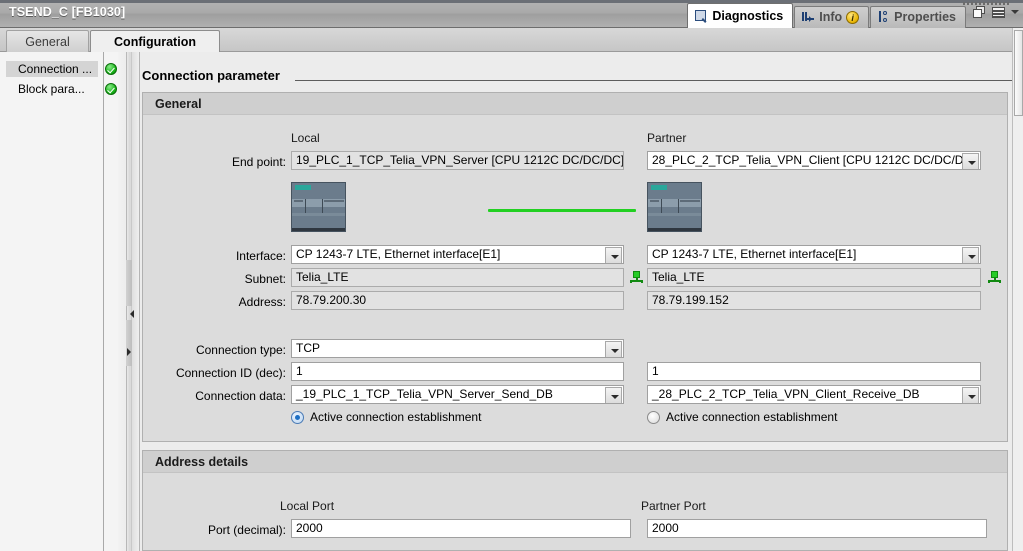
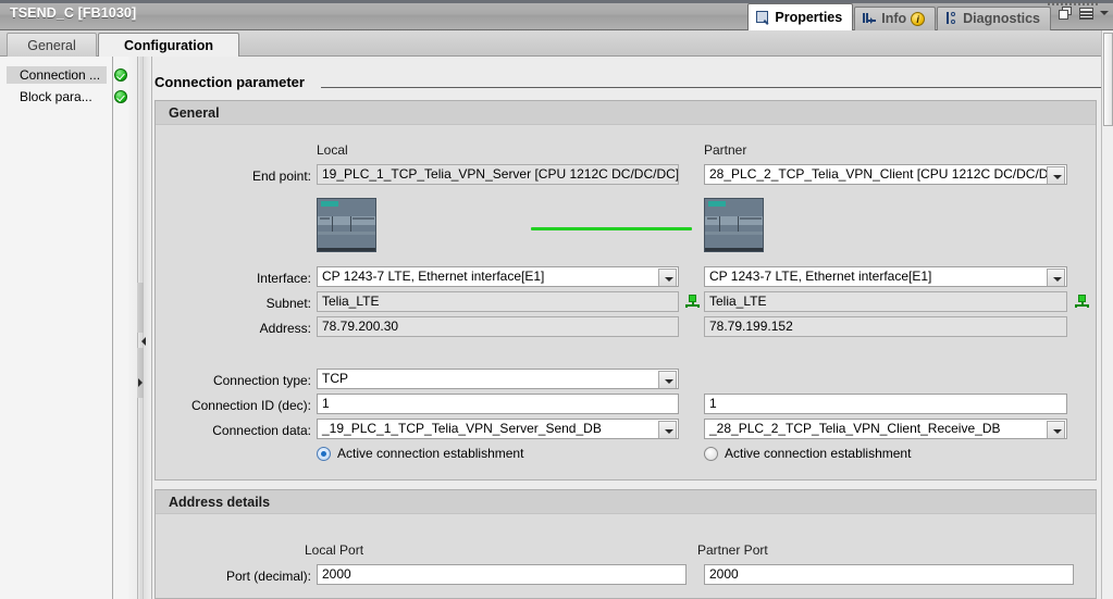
  TSEND_C [FB1030]
- Diagnostics
+ Properties
  Info
  i
- Properties
+ Diagnostics
  General
  Configuration
  Connection ...
  Block para...
  Connection parameter
  General
  Local
  Partner
  End point:
  19_PLC_1_TCP_Telia_VPN_Server [CPU 1212C DC/DC/DC]
  28_PLC_2_TCP_Telia_VPN_Client [CPU 1212C DC/DC/D
  Interface:
  CP 1243-7 LTE, Ethernet interface[E1]
  CP 1243-7 LTE, Ethernet interface[E1]
  Subnet:
  Telia_LTE
  Telia_LTE
  Address:
  78.79.200.30
  78.79.199.152
  Connection type:
  TCP
  Connection ID (dec):
  1
  1
  Connection data:
  _19_PLC_1_TCP_Telia_VPN_Server_Send_DB
  _28_PLC_2_TCP_Telia_VPN_Client_Receive_DB
  Active connection establishment
  Active connection establishment
  Address details
  Local Port
  Partner Port
  Port (decimal):
  2000
  2000
